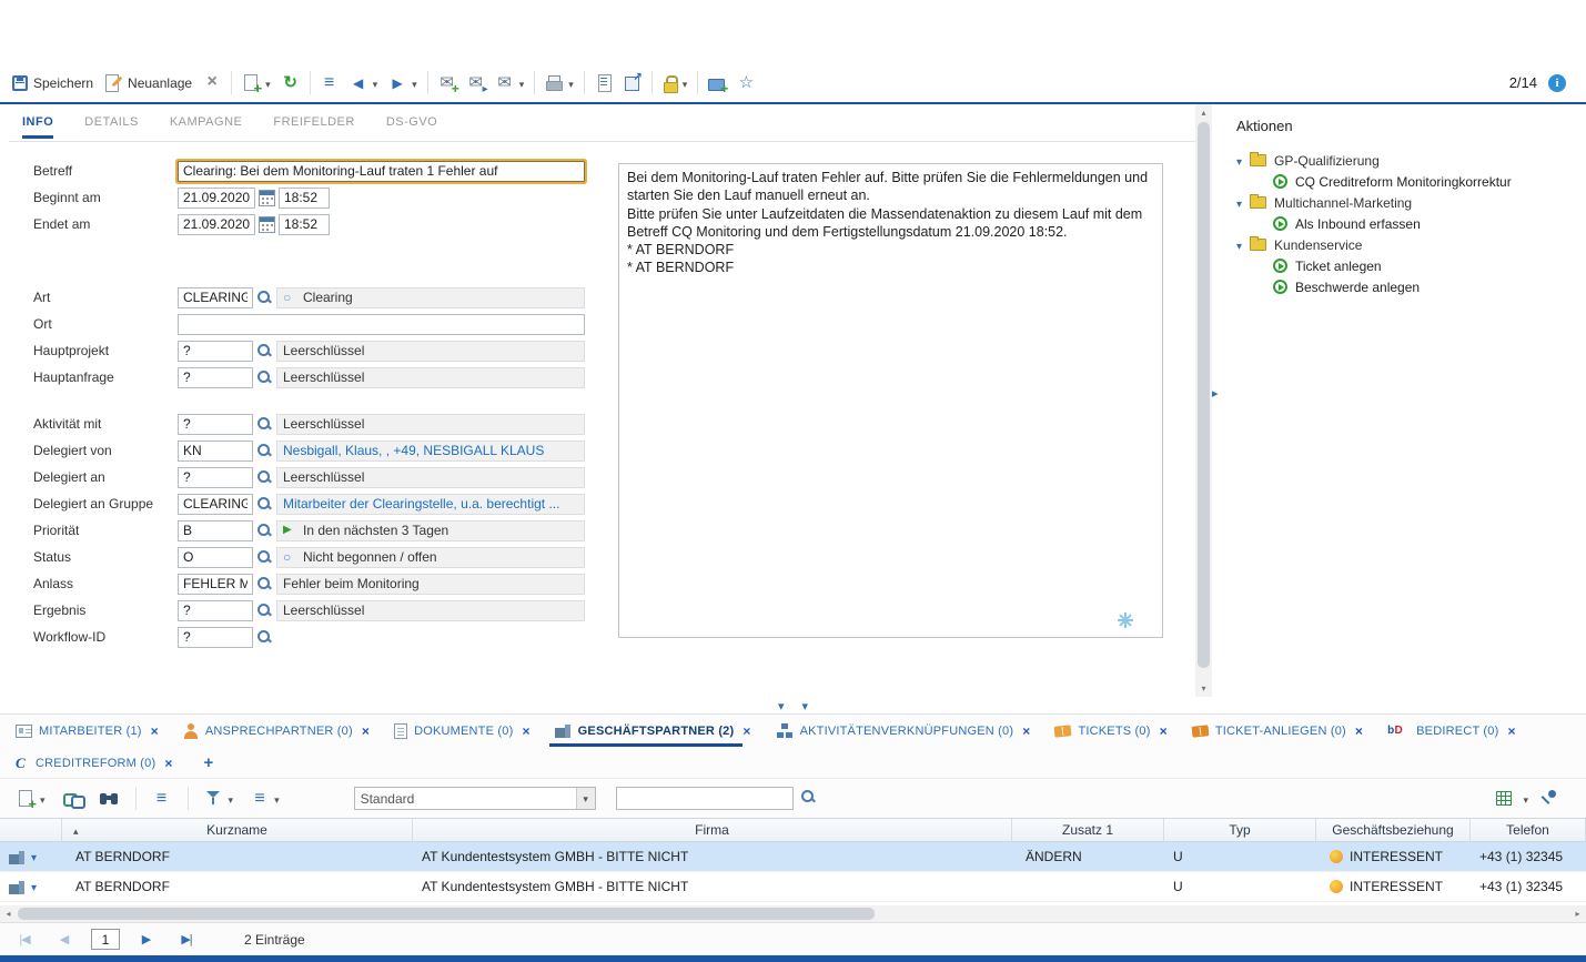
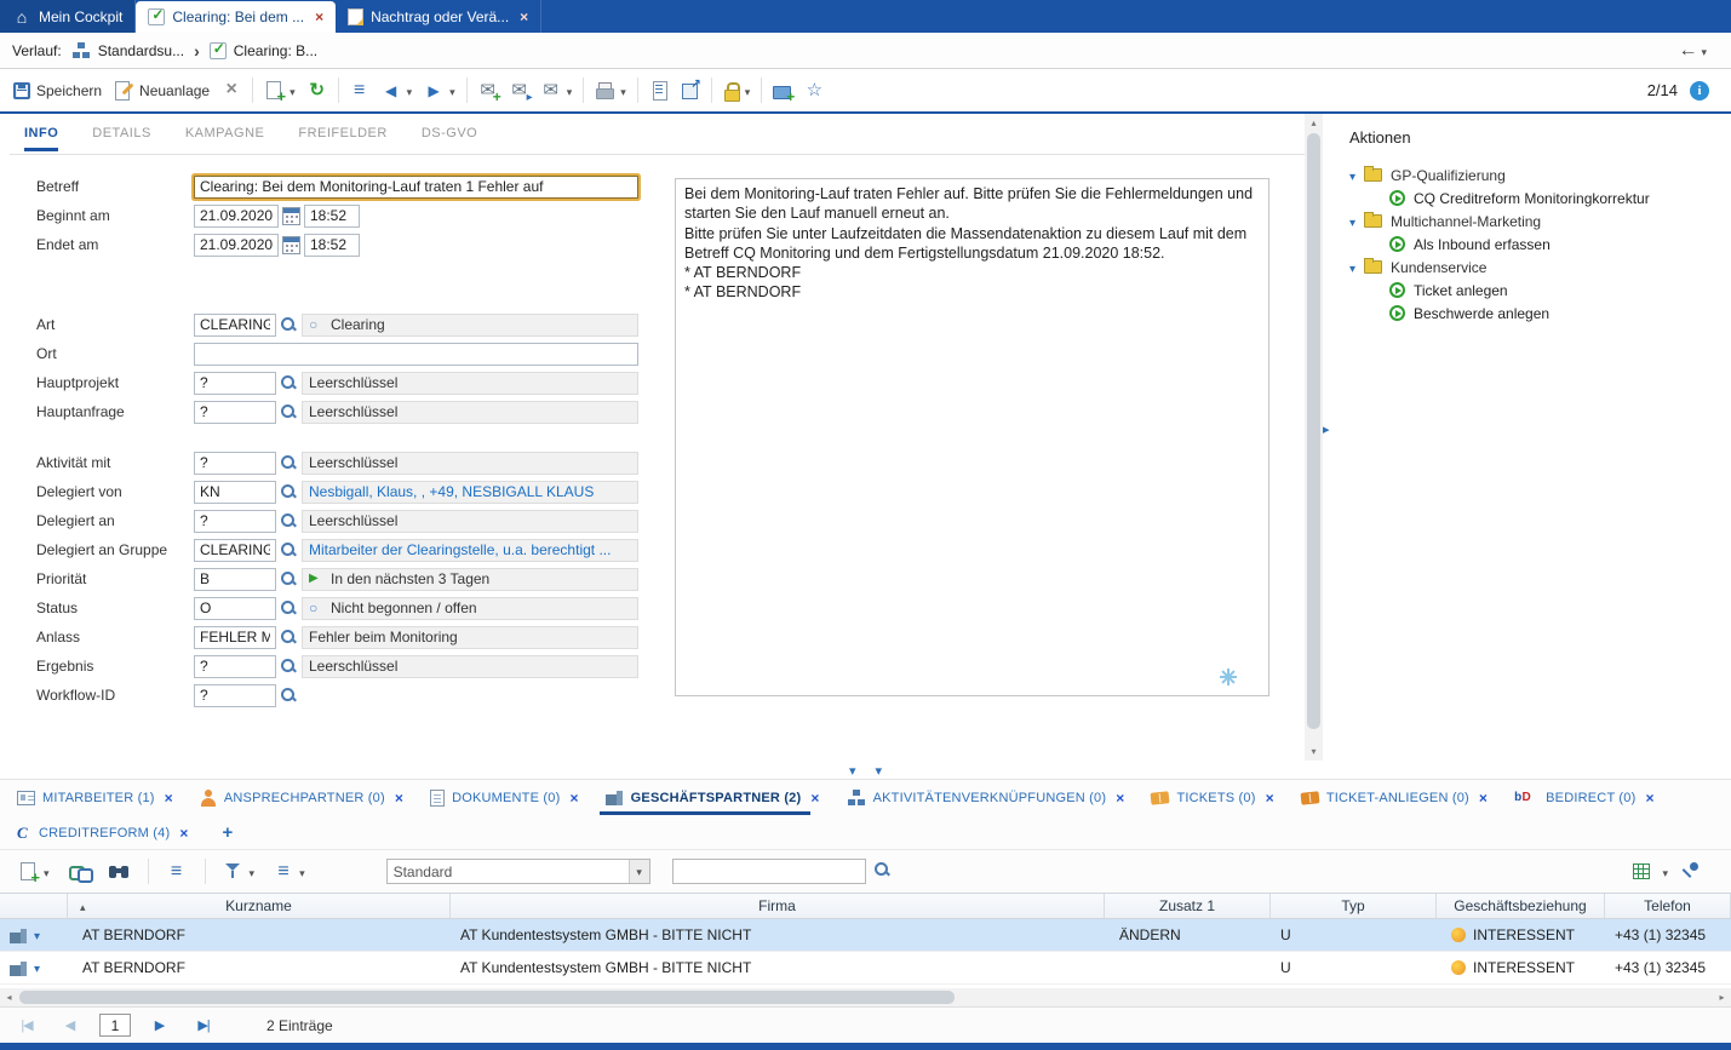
+ Mein Cockpit
+ Clearing: Bei dem ...
+ Nachtrag oder Verä...
+ Verlauf:
+ Standardsu...
+ Clearing: B...
  Speichern
  Neuanlage
  2/14
  INFO
  DETAILS
  KAMPAGNE
  FREIFELDER
  DS-GVO
  Betreff
  Clearing: Bei dem Monitoring-Lauf traten 1 Fehler auf
  Beginnt am
  21.09.2020
  18:52
  Endet am
  21.09.2020
  18:52
  Art
  CLEARING
  Clearing
  Ort
  Hauptprojekt
  ?
  Leerschlüssel
  Hauptanfrage
  ?
  Leerschlüssel
  Aktivität mit
  ?
  Leerschlüssel
  Delegiert von
  KN
  Nesbigall, Klaus, , +49, NESBIGALL KLAUS
  Delegiert an
  ?
  Leerschlüssel
  Delegiert an Gruppe
  CLEARING
  Mitarbeiter der Clearingstelle, u.a. berechtigt ...
  Priorität
  B
  In den nächsten 3 Tagen
  Status
  O
  Nicht begonnen / offen
  Anlass
  FEHLER M
  Fehler beim Monitoring
  Ergebnis
  ?
  Leerschlüssel
  Workflow-ID
  ?
  Bei dem Monitoring-Lauf traten Fehler auf. Bitte prüfen Sie die Fehlermeldungen und starten Sie den Lauf manuell erneut an.
  Bitte prüfen Sie unter Laufzeitdaten die Massendatenaktion zu diesem Lauf mit dem Betreff CQ Monitoring und dem Fertigstellungsdatum 21.09.2020 18:52.
  * AT BERNDORF
  * AT BERNDORF
  Aktionen
  GP-Qualifizierung
  CQ Creditreform Monitoringkorrektur
  Multichannel-Marketing
  Als Inbound erfassen
  Kundenservice
  Ticket anlegen
  Beschwerde anlegen
  MITARBEITER (1)
  ANSPRECHPARTNER (0)
  DOKUMENTE (0)
  GESCHÄFTSPARTNER (2)
  AKTIVITÄTENVERKNÜPFUNGEN (0)
  TICKETS (0)
  TICKET-ANLIEGEN (0)
  BEDIRECT (0)
- CREDITREFORM (0)
+ CREDITREFORM (4)
  Standard
  Kurzname
  Firma
  Zusatz 1
  Typ
  Geschäftsbeziehung
  Telefon
  AT BERNDORF
  AT Kundentestsystem GMBH - BITTE NICHT
  ÄNDERN
  U
  INTERESSENT
  +43 (1) 32345
  AT BERNDORF
  AT Kundentestsystem GMBH - BITTE NICHT
  U
  INTERESSENT
  +43 (1) 32345
  1
  2 Einträge
